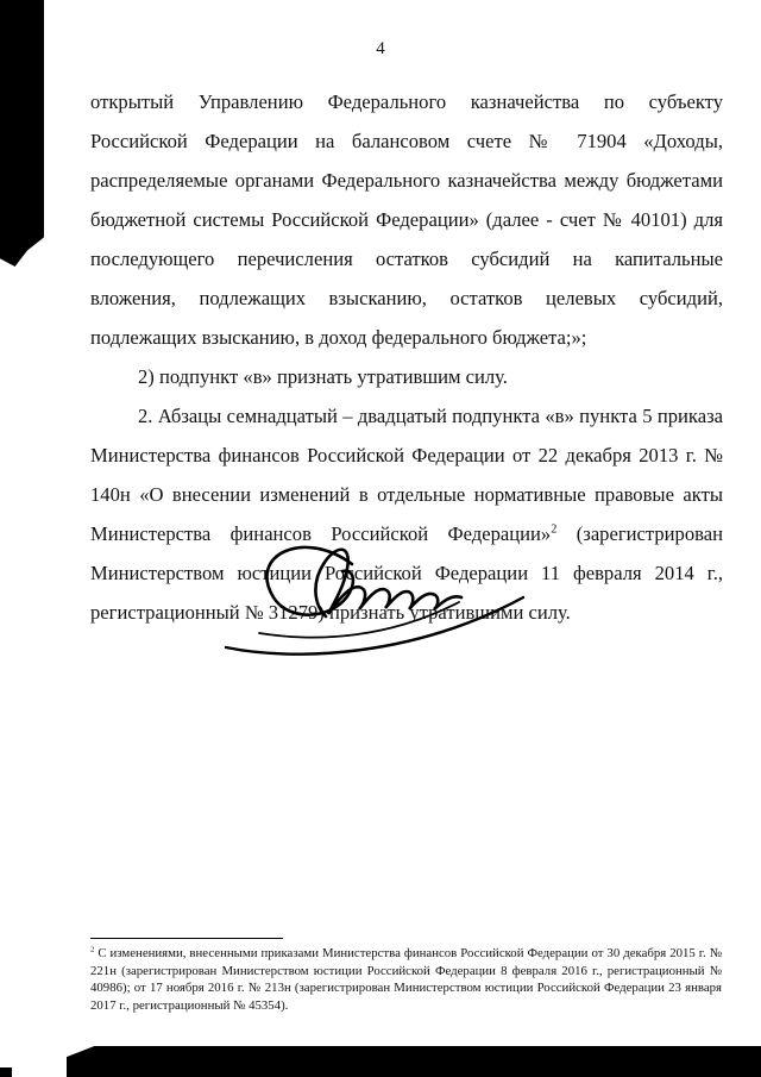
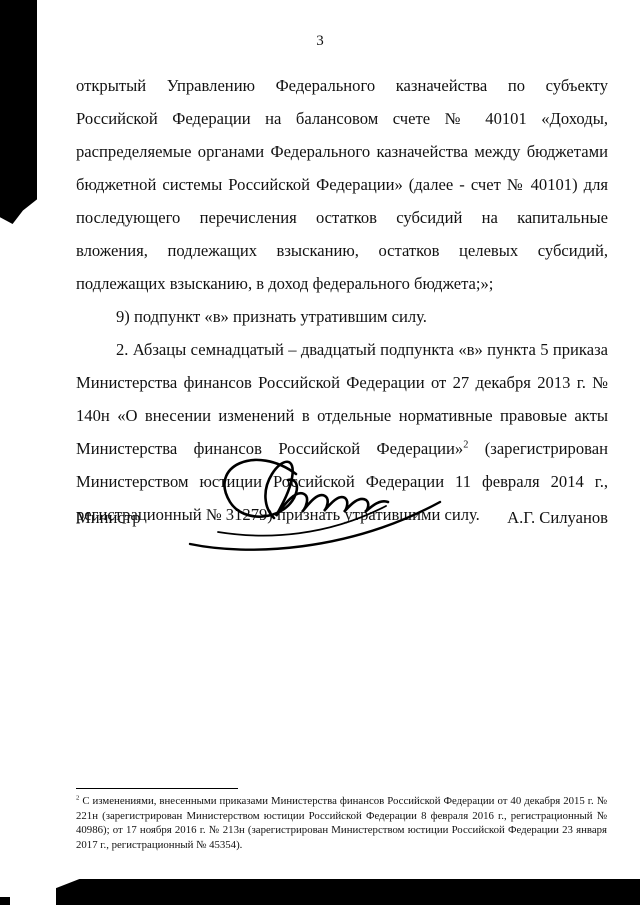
- 4
+ 3
- открытый Управлению Федерального казначейства по субъекту Российской Федерации на балансовом счете № 71904 «Доходы, распределяемые органами Федерального казначейства между бюджетами бюджетной системы Российской Федерации» (далее - счет № 40101) для последующего перечисления остатков субсидий на капитальные вложения, подлежащих взысканию, остатков целевых субсидий, подлежащих взысканию, в доход федерального бюджета;»;
+ открытый Управлению Федерального казначейства по субъекту Российской Федерации на балансовом счете № 40101 «Доходы, распределяемые органами Федерального казначейства между бюджетами бюджетной системы Российской Федерации» (далее - счет № 40101) для последующего перечисления остатков субсидий на капитальные вложения, подлежащих взысканию, остатков целевых субсидий, подлежащих взысканию, в доход федерального бюджета;»;
- 2) подпункт «в» признать утратившим силу.
+ 9) подпункт «в» признать утратившим силу.
- 2. Абзацы семнадцатый – двадцатый подпункта «в» пункта 5 приказа Министерства финансов Российской Федерации от 22 декабря 2013 г. № 140н «О внесении изменений в отдельные нормативные правовые акты Министерства финансов Российской Федерации»2 (зарегистрирован Министерством юстиции Росийской Федерации 11 февраля 2014 г., регистрационный № 3179 признать утратившми силу.
+ 2. Абзацы семнадцатый – двадцатый подпункта «в» пункта 5 приказа Министерства финансов Российской Федерации от 27 декабря 2013 г. № 140н «О внесении изменений в отдельные нормативные правовые акты Министерства финансов Российской Федерации»2 (зарегистрирован Министерством юстиции Росийской Федерации 11 февраля 2014 г., регистрационный № 3179 признать утратившми силу.
+ Министр
+ А.Г. Силуанов
- С изменениями, внесенными приказами Министерства финансов Российской Федерации от 30 декабря 2015 г. № 221н (зарегистрирован Министерством юстиции Российской Федерации 8 февраля 2016 г., регистрационный № 40986); от 17 ноября 2016 г. № 213н (зарегистрирован Министерством юстиции Российской Федерации 23 января 2017 г., регистрационный № 45354).
+ С изменениями, внесенными приказами Министерства финансов Российской Федерации от 40 декабря 2015 г. № 221н (зарегистрирован Министерством юстиции Российской Федерации 8 февраля 2016 г., регистрационный № 40986); от 17 ноября 2016 г. № 213н (зарегистрирован Министерством юстиции Российской Федерации 23 января 2017 г., регистрационный № 45354).
